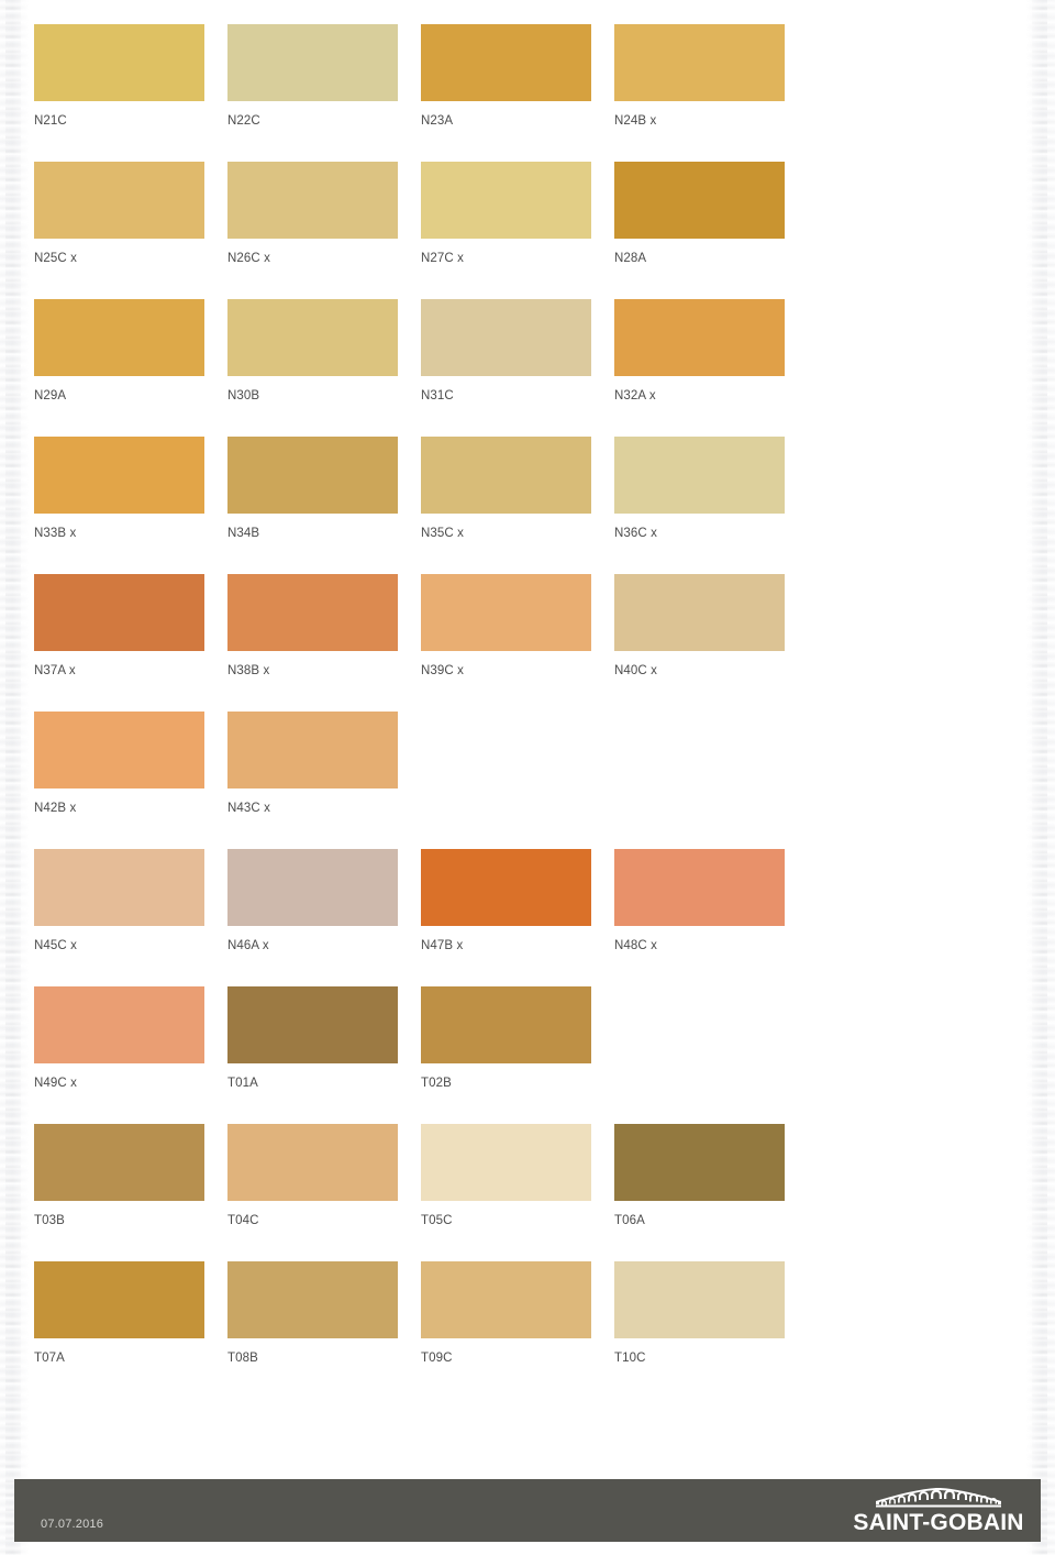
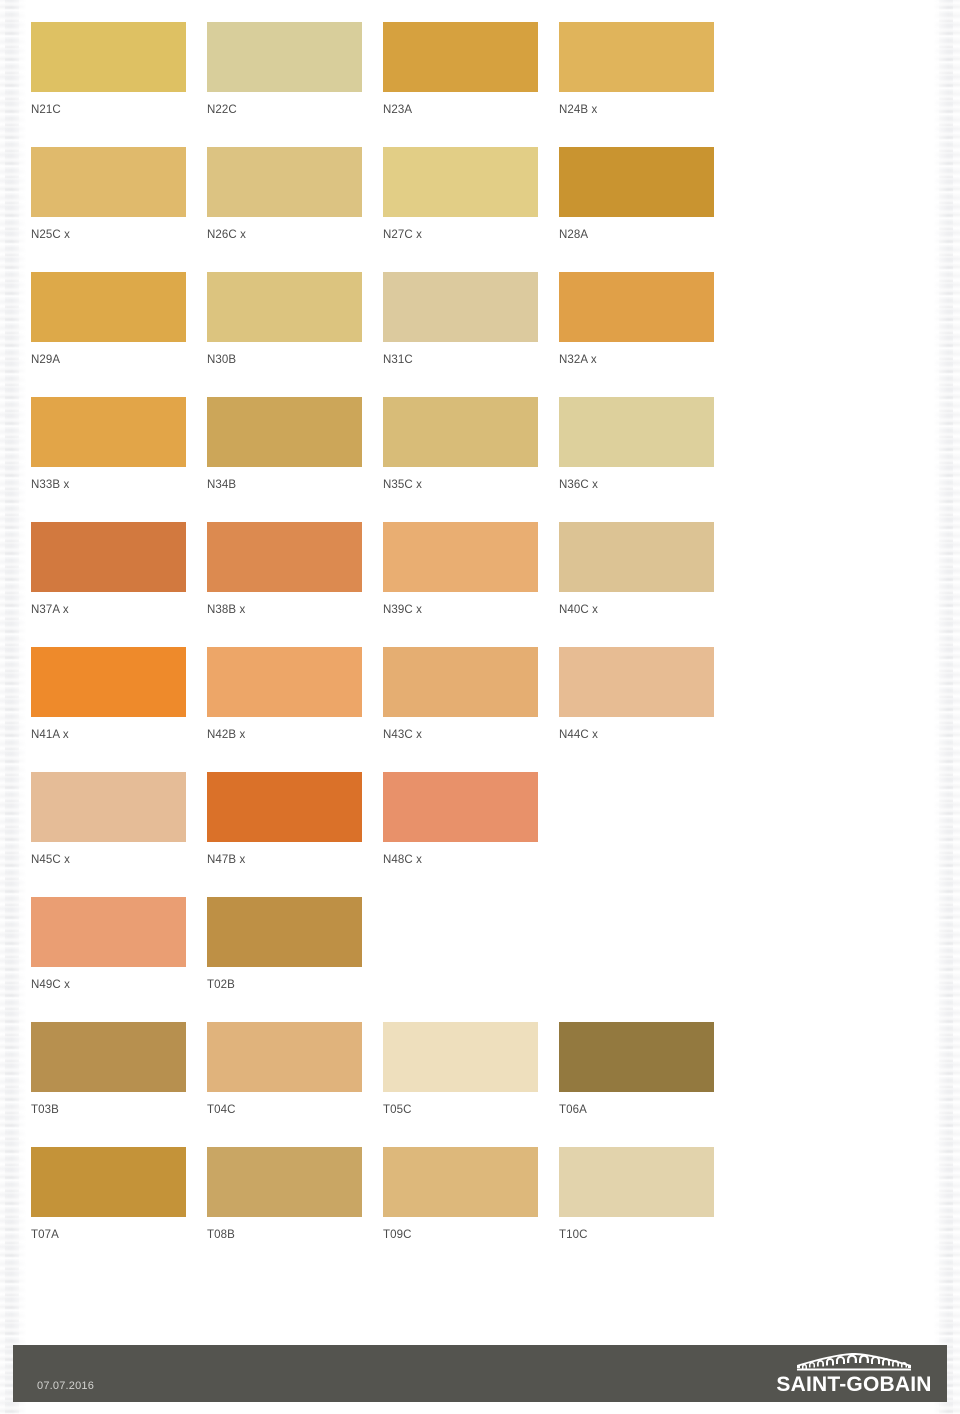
  N21C
  N22C
  N23A
  N24B x
  N25C x
  N26C x
  N27C x
  N28A
  N29A
  N30B
  N31C
  N32A x
  N33B x
  N34B
  N35C x
  N36C x
  N37A x
  N38B x
  N39C x
  N40C x
+ N41A x
  N42B x
  N43C x
+ N44C x
  N45C x
- N46A x
  N47B x
  N48C x
  N49C x
- T01A
  T02B
  T03B
  T04C
  T05C
  T06A
  T07A
  T08B
  T09C
  T10C
  07.07.2016
  SAINT-GOBAIN
